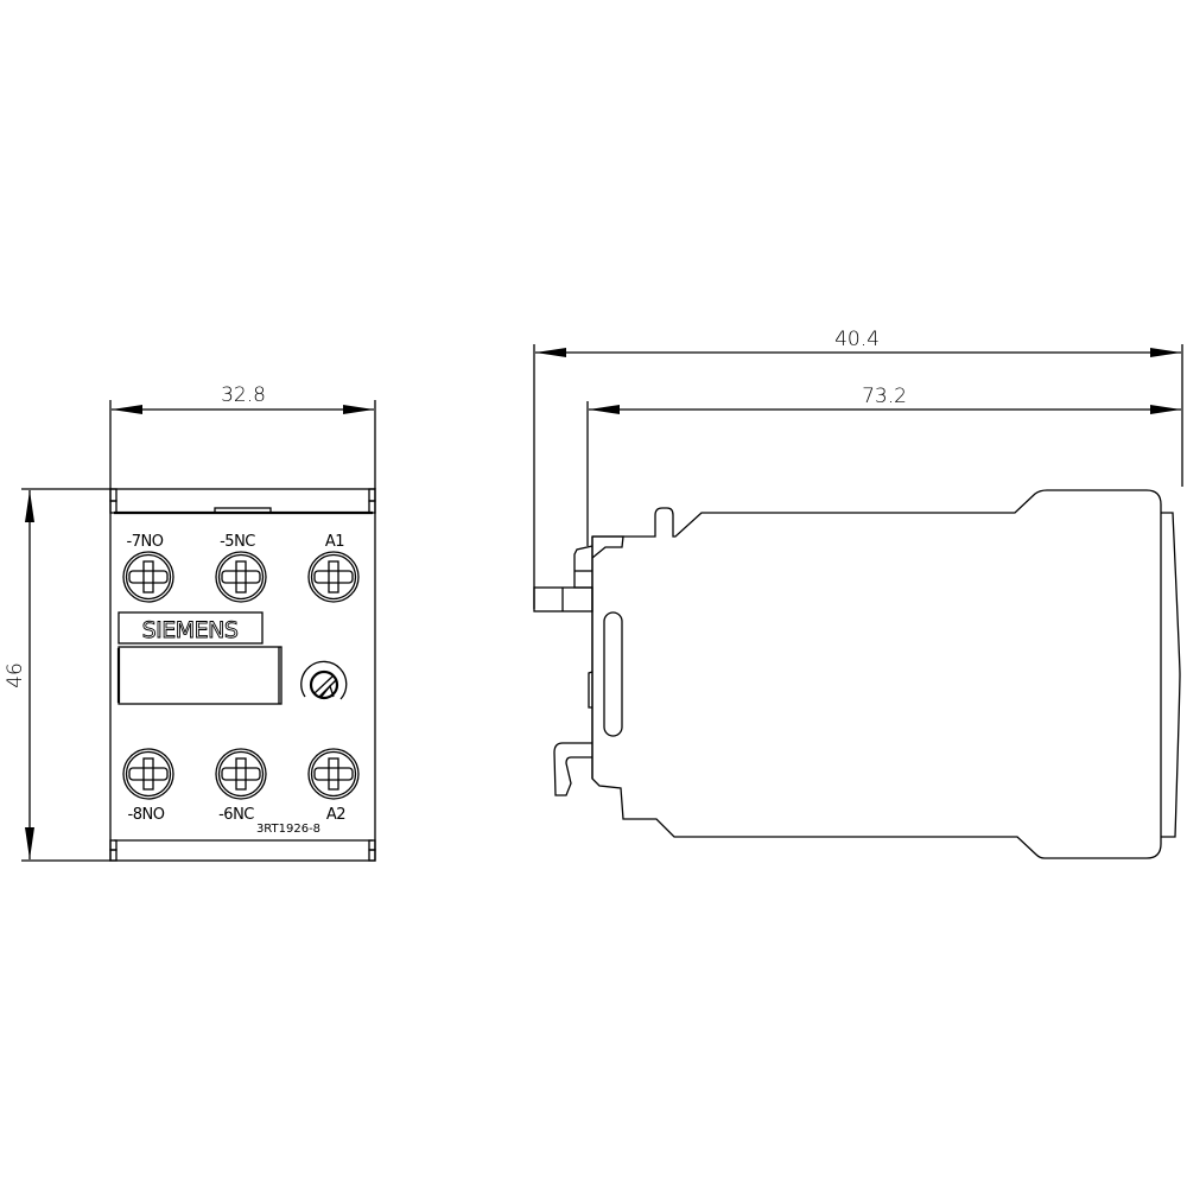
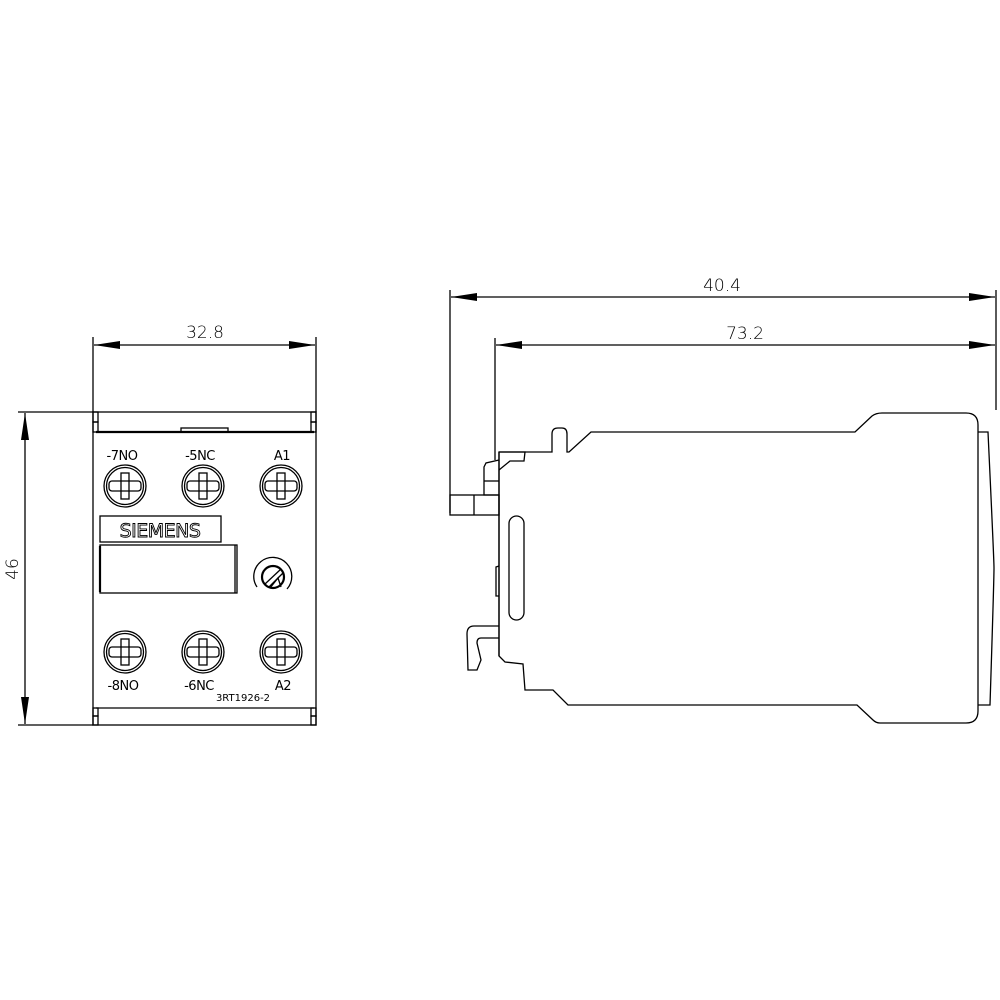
  32.8
  -7NO
  -5NC
  A1
  SIEMENS
  -8NO
  -6NC
  A2
- 3RT1926-8
+ 3RT1926-2
  40.4
  73.2
